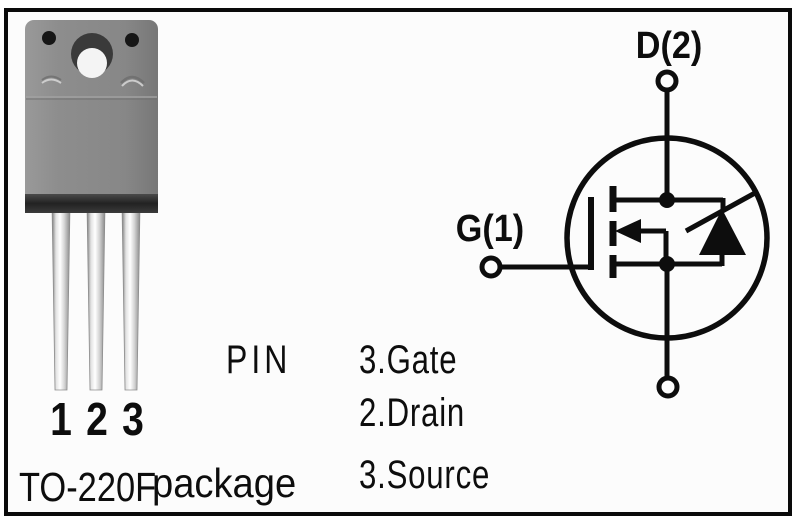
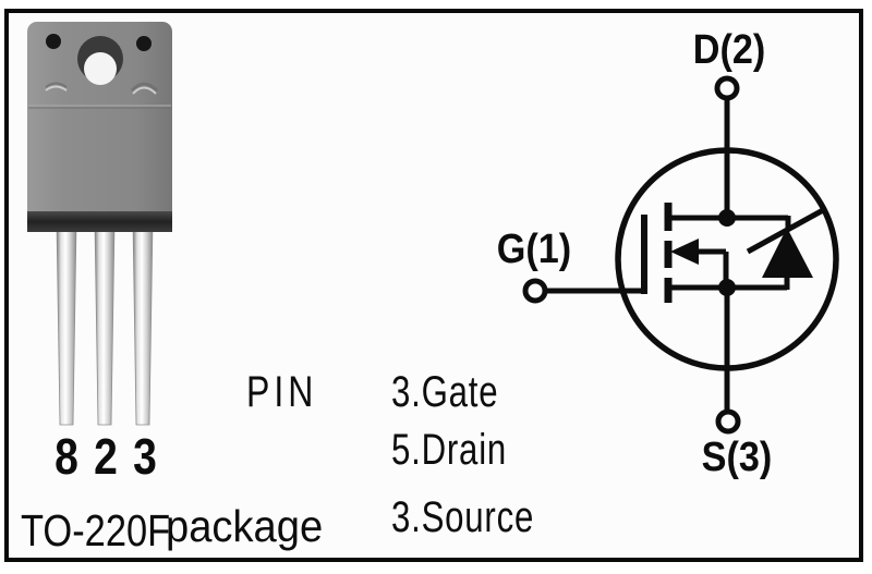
  D(2)
  G(1)
+ S(3)
  PIN
  3.Gate
- 2.Drain
+ 5.Drain
  3.Source
- 1
+ 8
  2
  3
  TO-220F
  package
